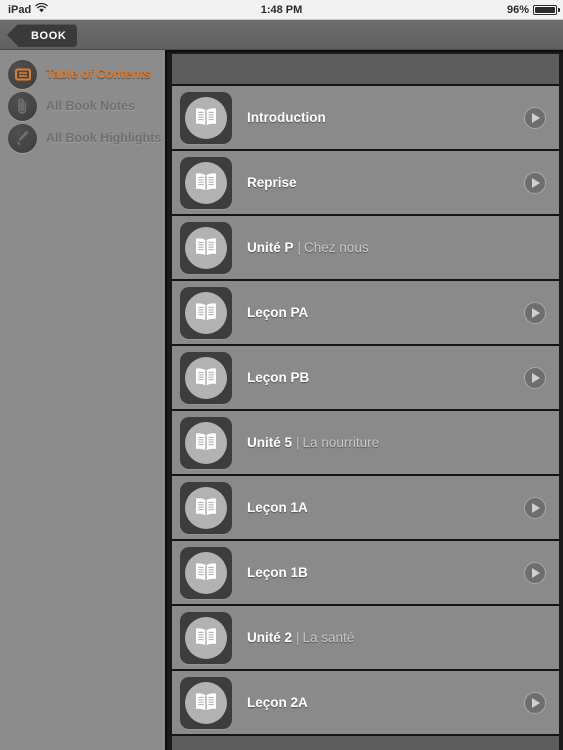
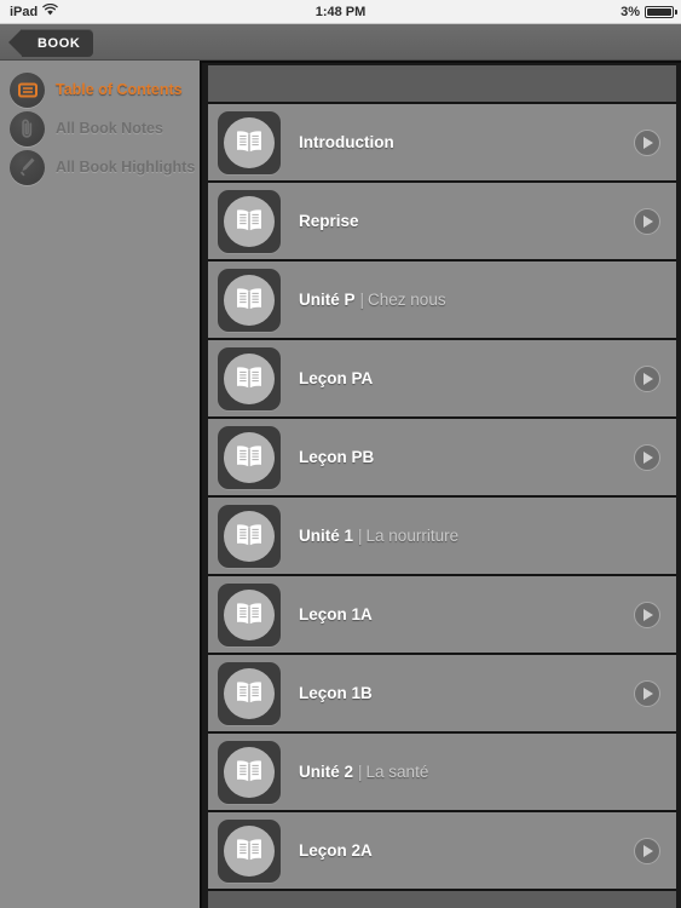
  iPad
  1:48 PM
- 96%
+ 3%
  BOOK
  Table of Contents
  All Book Notes
  All Book Highlights
  Introduction
  Reprise
  Unité P | Chez nous
  Leçon PA
  Leçon PB
- Unité 5 | La nourriture
+ Unité 1 | La nourriture
  Leçon 1A
  Leçon 1B
  Unité 2 | La santé
  Leçon 2A
